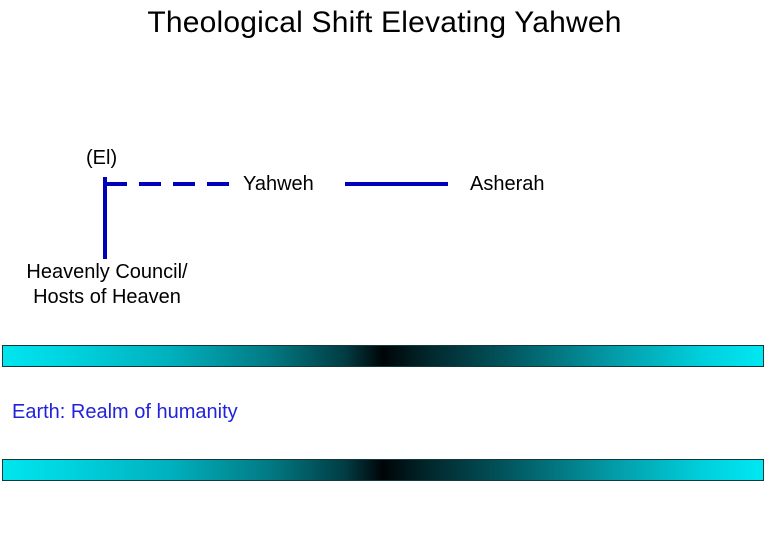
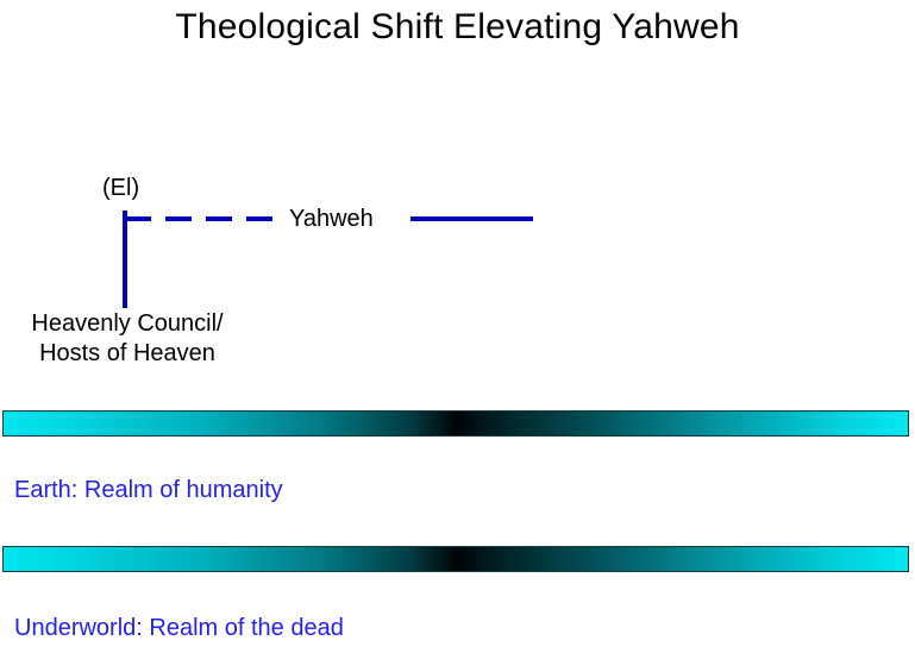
  Theological Shift Elevating Yahweh
  (El)
  Yahweh
- Asherah
  Heavenly Council/
  Hosts of Heaven
  Earth: Realm of humanity
+ Underworld: Realm of the dead
